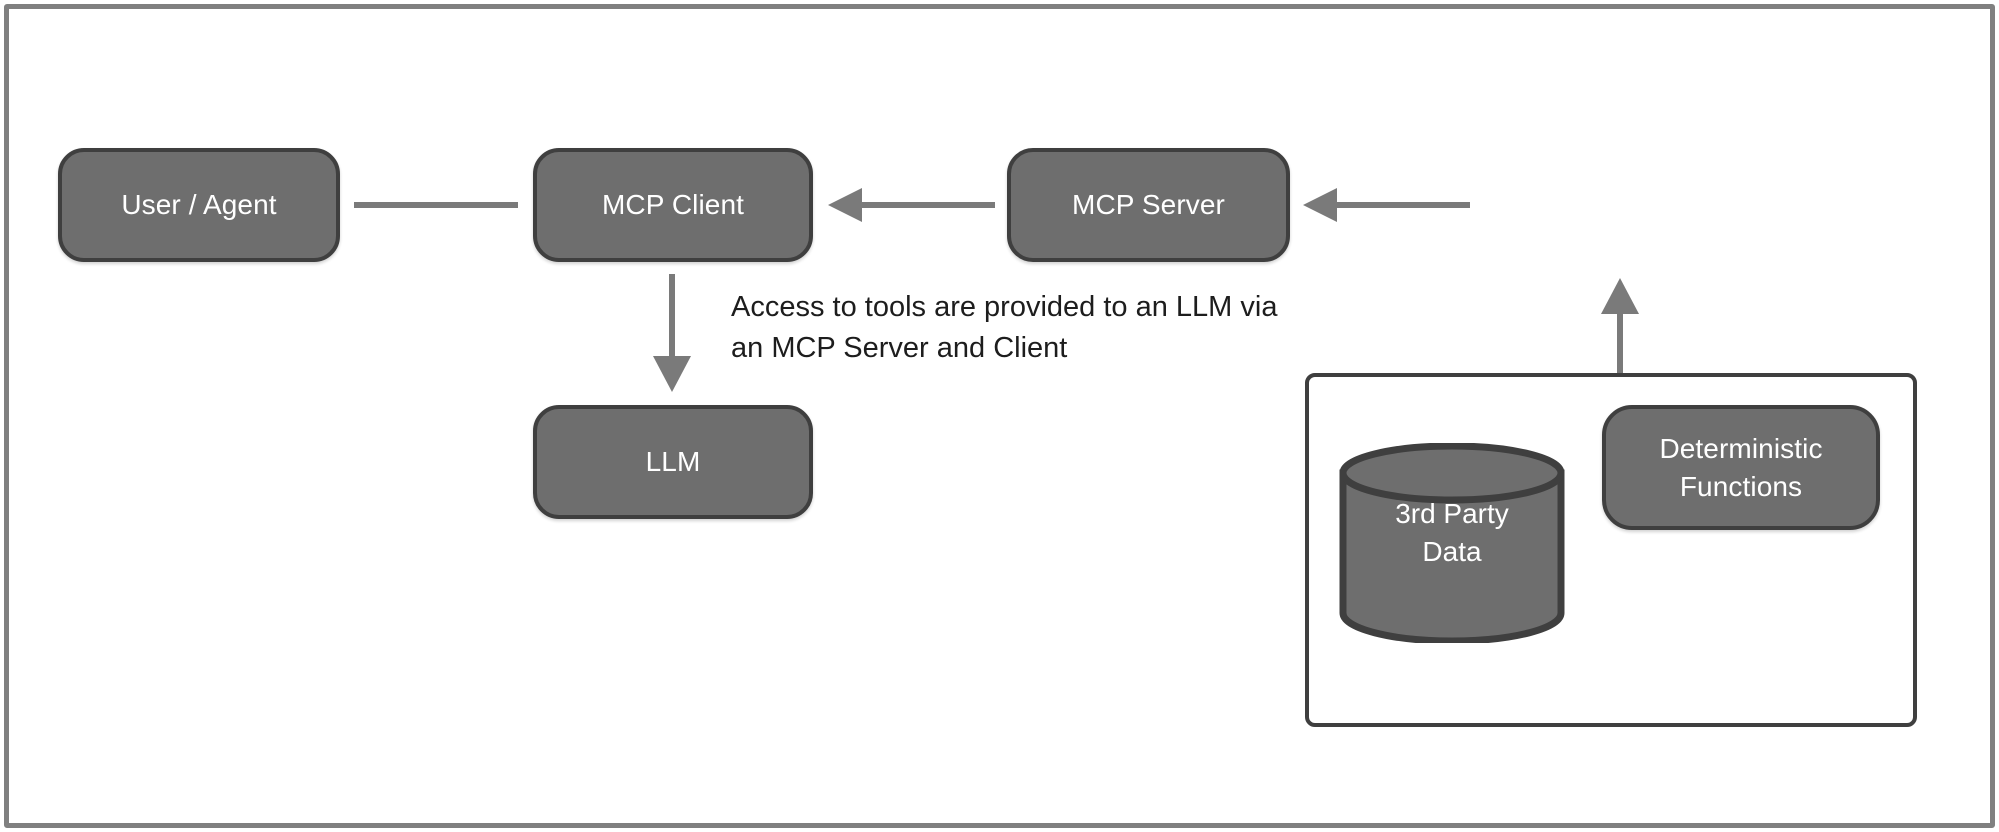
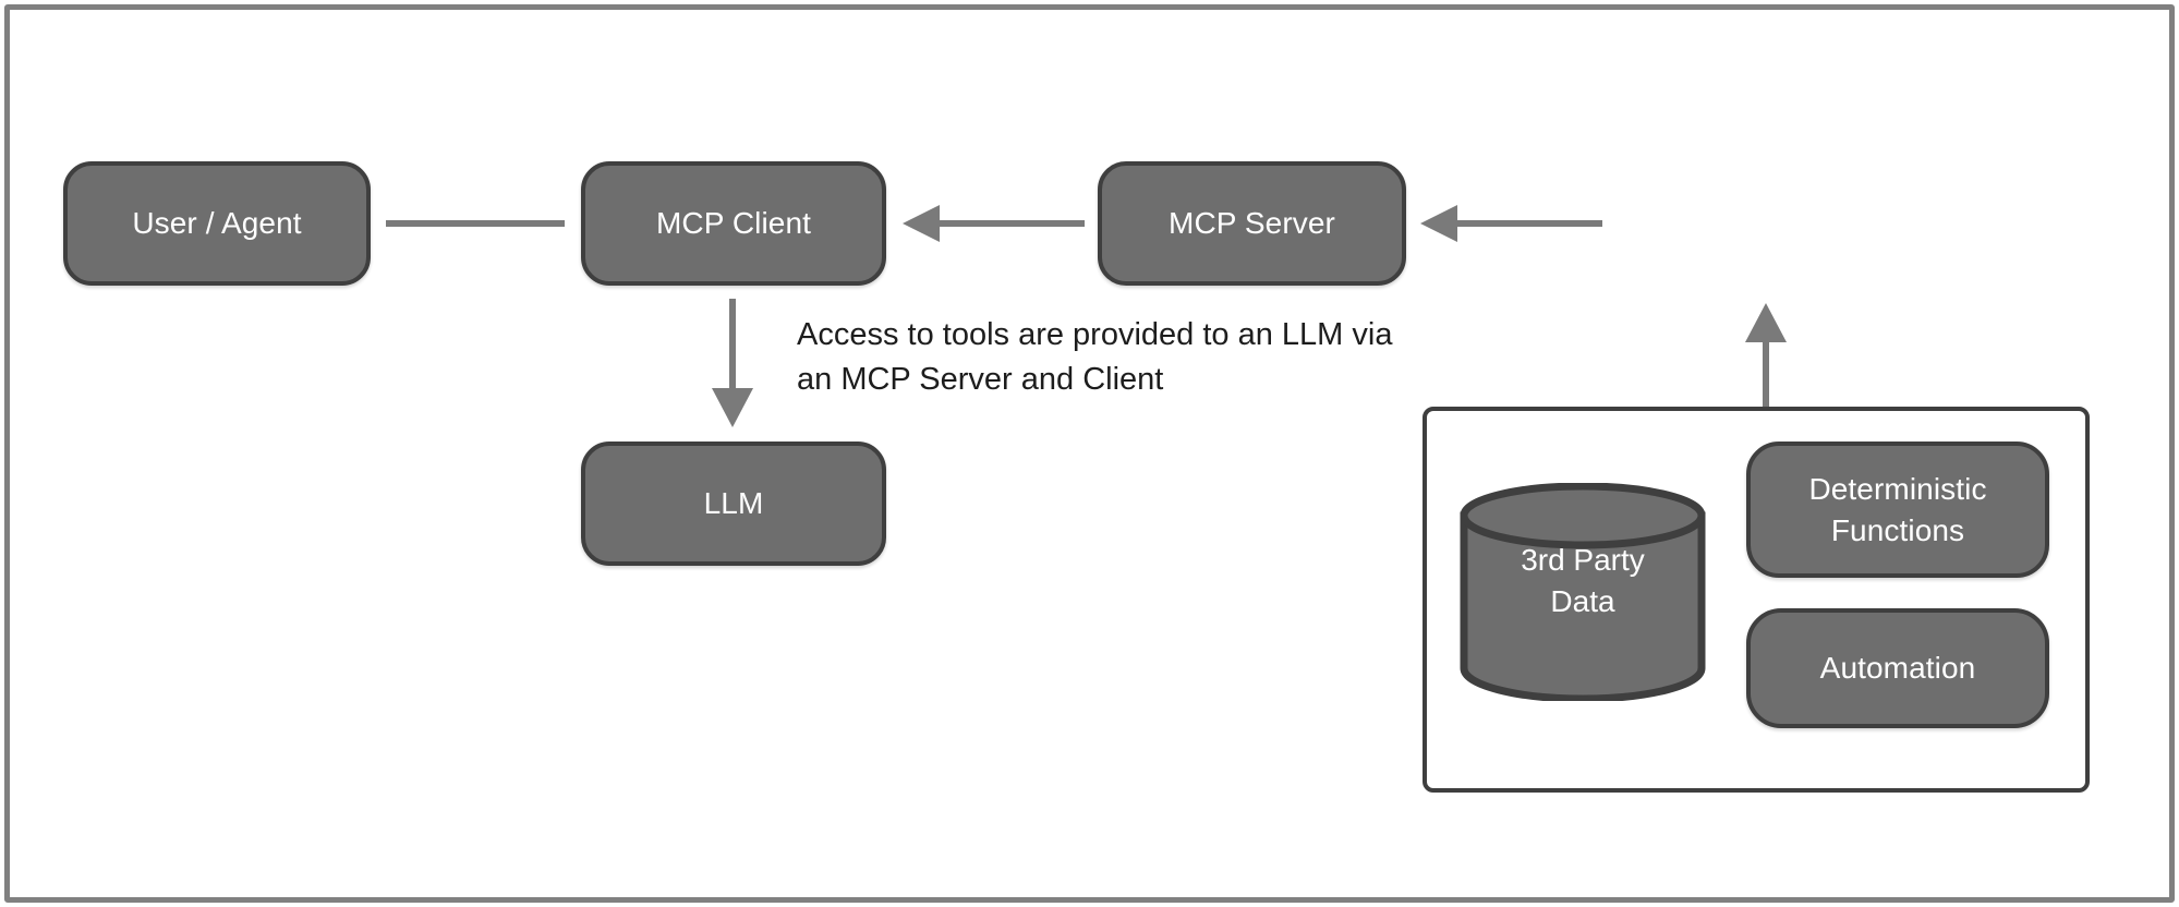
  User / Agent
  MCP Client
  MCP Server
  LLM
  Access to tools are provided to an LLM via
  an MCP Server and Client
  3rd Party
  Data
  Deterministic
  Functions
+ Automation
